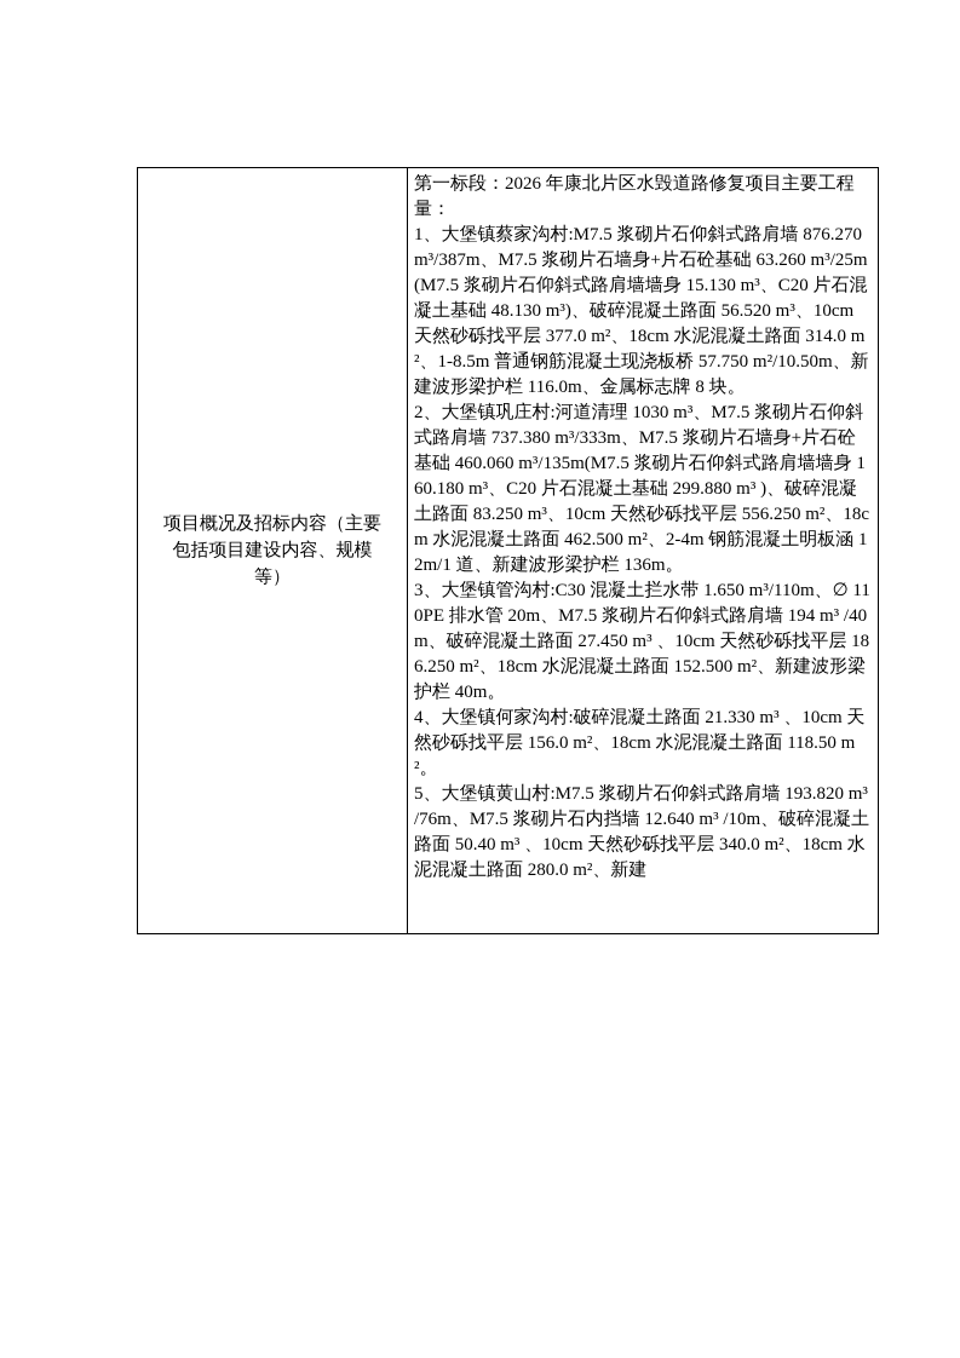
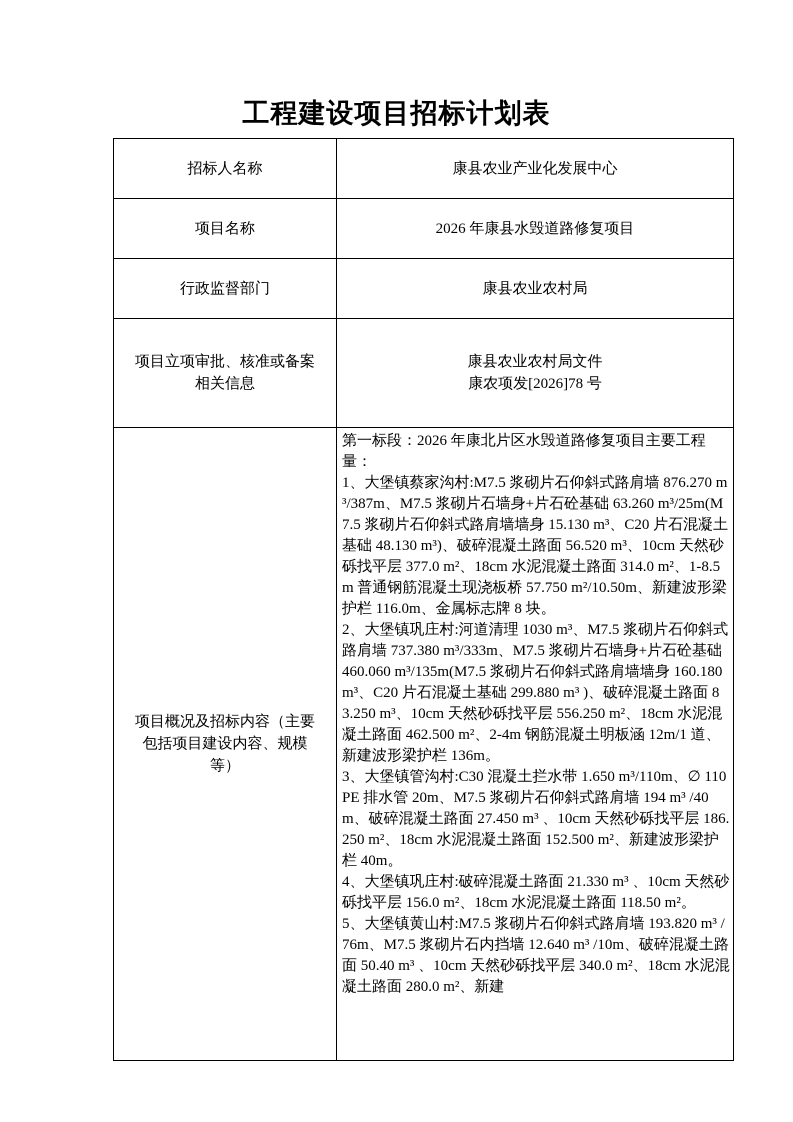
+ 工程建设项目招标计划表
+ 招标人名称	康县农业产业化发展中心
+ 项目名称	2026 年康县水毁道路修复项目
+ 行政监督部门	康县农业农村局
+ 项目立项审批、核准或备案相关信息	康县农业农村局文件 康农项发[2026]78 号
- 项目概况及招标内容（主要包括项目建设内容、规模等）	第一标段：2026 年康北片区水毁道路修复项目主要工程量： 1、大堡镇蔡家沟村:M7.5 浆砌片石仰斜式路肩墙 876.270 m³/387m、M7.5 浆砌片石墙身+片石砼基础 63.260 m³/25m(M7.5 浆砌片石仰斜式路肩墙墙身 15.130 m³、C20 片石混凝土基础 48.130 m³)、破碎混凝土路面 56.520 m³、10cm 天然砂砾找平层 377.0 m²、18cm 水泥混凝土路面 314.0 m²、1-8.5m 普通钢筋混凝土现浇板桥 57.750 m²/10.50m、新建波形梁护栏 116.0m、金属标志牌 8 块。 2、大堡镇巩庄村:河道清理 1030 m³、M7.5 浆砌片石仰斜式路肩墙 737.380 m³/333m、M7.5 浆砌片石墙身+片石砼基础 460.060 m³/135m(M7.5 浆砌片石仰斜式路肩墙墙身 160.180 m³、C20 片石混凝土基础 299.880 m³ )、破碎混凝土路面 83.250 m³、10cm 天然砂砾找平层 556.250 m²、18cm 水泥混凝土路面 462.500 m²、2-4m 钢筋混凝土明板涵 12m/1 道、新建波形梁护栏 136m。 3、大堡镇管沟村:C30 混凝土拦水带 1.650 m³/110m、∅ 110PE 排水管 20m、M7.5 浆砌片石仰斜式路肩墙 194 m³ /40m、破碎混凝土路面 27.450 m³ 、10cm 天然砂砾找平层 186.250 m²、18cm 水泥混凝土路面 152.500 m²、新建波形梁护栏 40m。 4、大堡镇何家沟村:破碎混凝土路面 21.330 m³ 、10cm 天然砂砾找平层 156.0 m²、18cm 水泥混凝土路面 118.50 m²。 5、大堡镇黄山村:M7.5 浆砌片石仰斜式路肩墙 193.820 m³ /76m、M7.5 浆砌片石内挡墙 12.640 m³ /10m、破碎混凝土路面 50.40 m³ 、10cm 天然砂砾找平层 340.0 m²、18cm 水泥混凝土路面 280.0 m²、新建
+ 项目概况及招标内容（主要包括项目建设内容、规模等）	第一标段：2026 年康北片区水毁道路修复项目主要工程量： 1、大堡镇蔡家沟村:M7.5 浆砌片石仰斜式路肩墙 876.270 m³/387m、M7.5 浆砌片石墙身+片石砼基础 63.260 m³/25m(M7.5 浆砌片石仰斜式路肩墙墙身 15.130 m³、C20 片石混凝土基础 48.130 m³)、破碎混凝土路面 56.520 m³、10cm 天然砂砾找平层 377.0 m²、18cm 水泥混凝土路面 314.0 m²、1-8.5m 普通钢筋混凝土现浇板桥 57.750 m²/10.50m、新建波形梁护栏 116.0m、金属标志牌 8 块。 2、大堡镇巩庄村:河道清理 1030 m³、M7.5 浆砌片石仰斜式路肩墙 737.380 m³/333m、M7.5 浆砌片石墙身+片石砼基础 460.060 m³/135m(M7.5 浆砌片石仰斜式路肩墙墙身 160.180 m³、C20 片石混凝土基础 299.880 m³ )、破碎混凝土路面 83.250 m³、10cm 天然砂砾找平层 556.250 m²、18cm 水泥混凝土路面 462.500 m²、2-4m 钢筋混凝土明板涵 12m/1 道、新建波形梁护栏 136m。 3、大堡镇管沟村:C30 混凝土拦水带 1.650 m³/110m、∅ 110PE 排水管 20m、M7.5 浆砌片石仰斜式路肩墙 194 m³ /40m、破碎混凝土路面 27.450 m³ 、10cm 天然砂砾找平层 186.250 m²、18cm 水泥混凝土路面 152.500 m²、新建波形梁护栏 40m。 4、大堡镇巩庄村:破碎混凝土路面 21.330 m³ 、10cm 天然砂砾找平层 156.0 m²、18cm 水泥混凝土路面 118.50 m²。 5、大堡镇黄山村:M7.5 浆砌片石仰斜式路肩墙 193.820 m³ /76m、M7.5 浆砌片石内挡墙 12.640 m³ /10m、破碎混凝土路面 50.40 m³ 、10cm 天然砂砾找平层 340.0 m²、18cm 水泥混凝土路面 280.0 m²、新建
